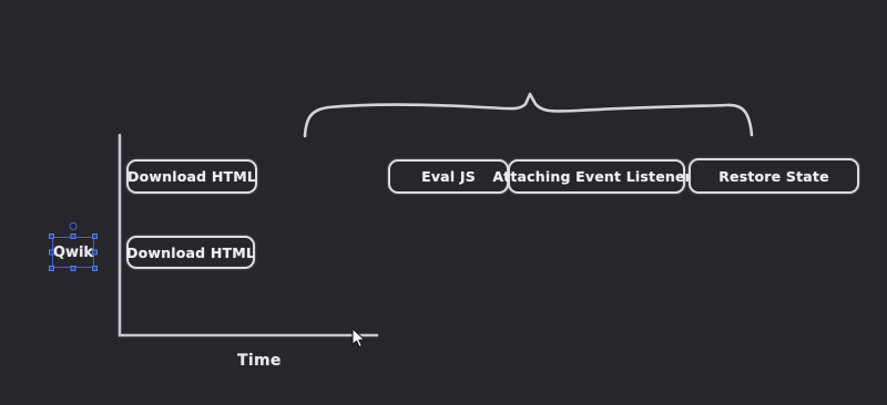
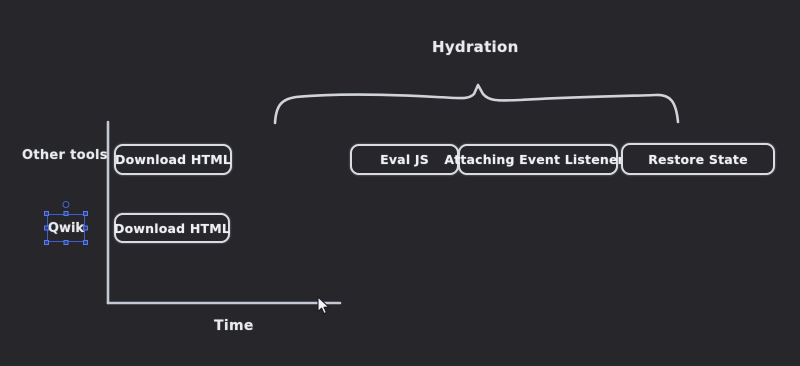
+ Hydration
+ Other tools
  Download HTML
  Eval JS
  Attaching Event Listene
  Restore State
  Qwik
  Download HTML
  Time
